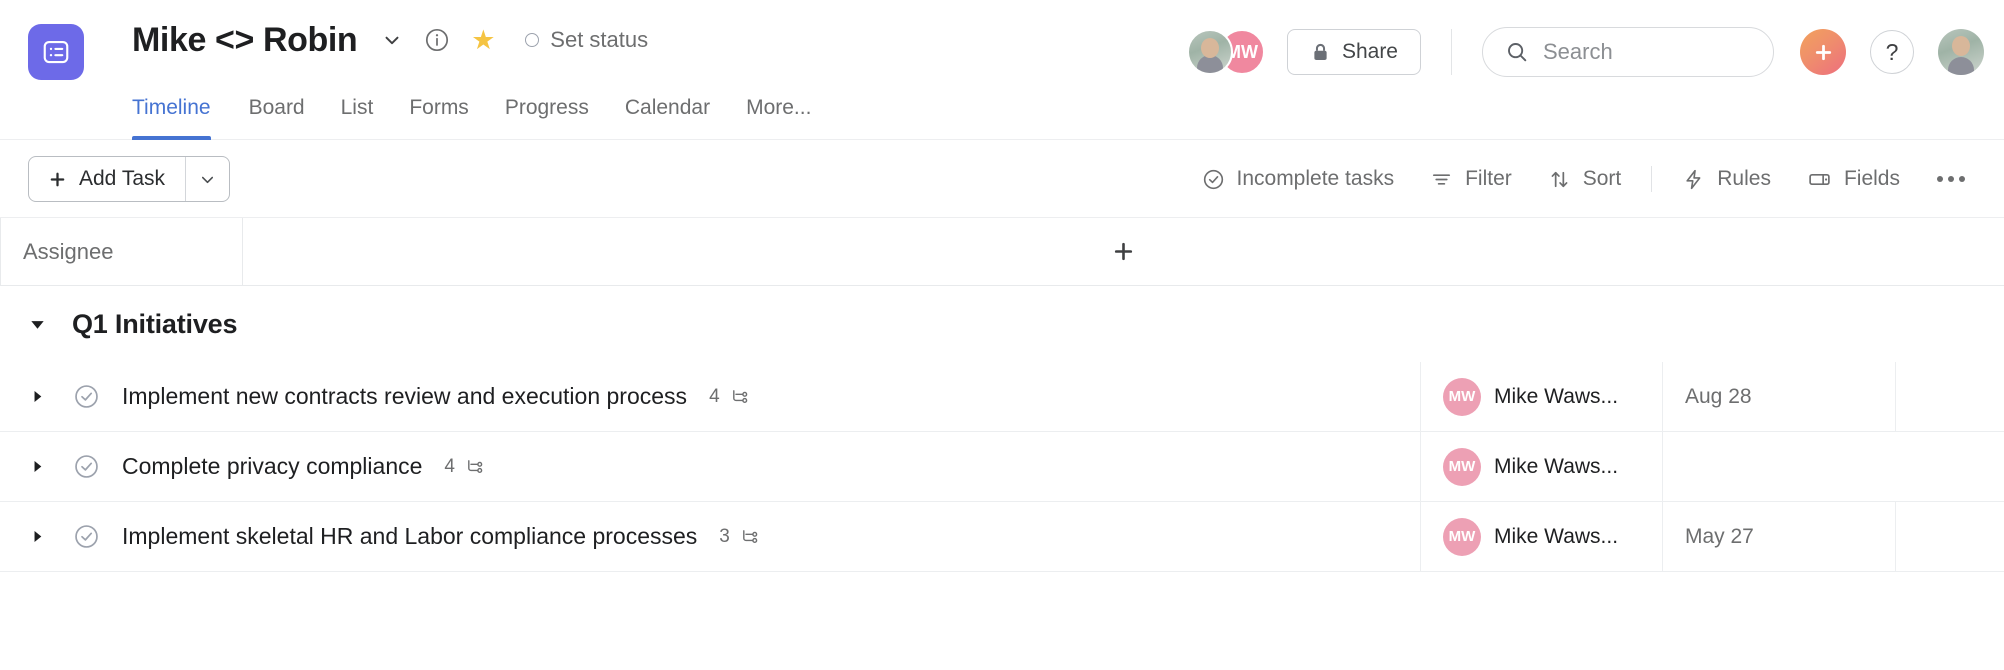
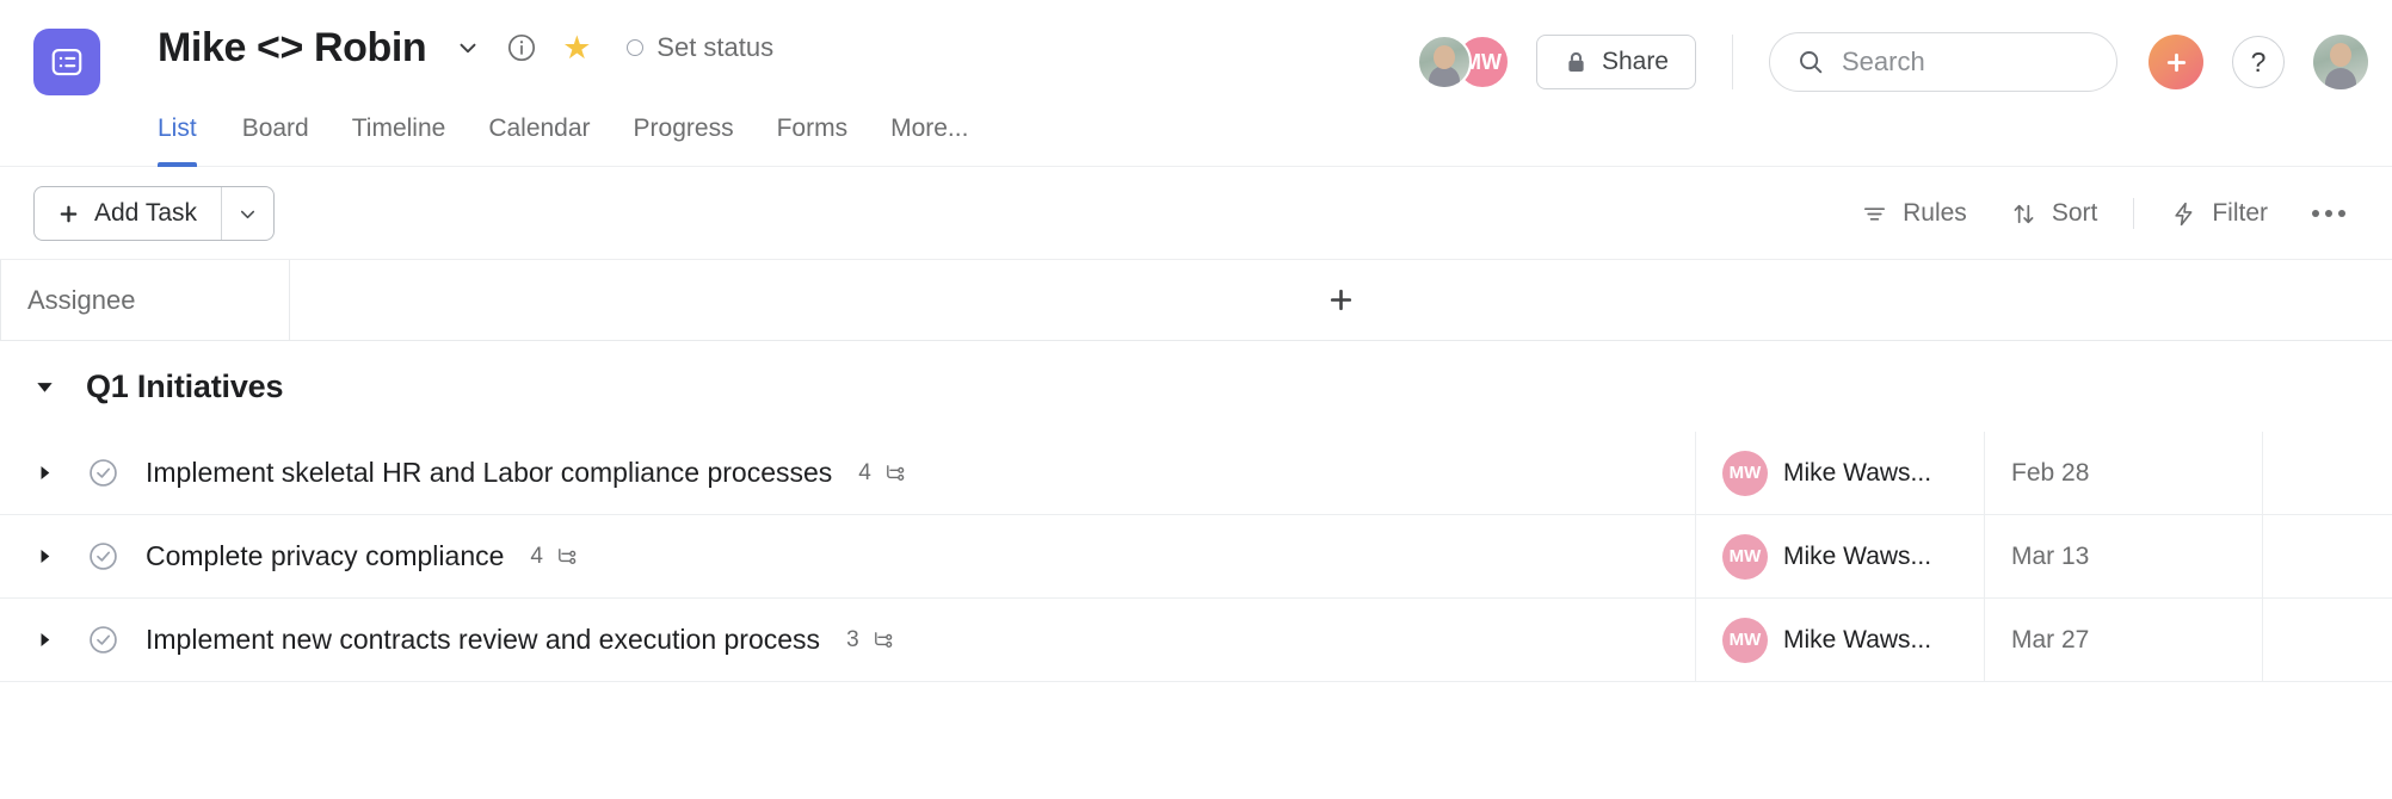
  Mike <> Robin
  ★
  Set status
- Timeline
+ List
  Board
- List
+ Timeline
- Forms
+ Calendar
  Progress
- Calendar
+ Forms
  More...
  MW
  Share
  Search
  ?
  Add Task
- Incomplete tasks
- Filter
+ Rules
  Sort
- Rules
+ Filter
- Fields
  Assignee
  Q1 Initiatives
- Implement new contracts review and execution process
+ Implement skeletal HR and Labor compliance processes
  4
  MW
  Mike Waws...
- Aug 28
+ Feb 28
  Complete privacy compliance
  4
  MW
  Mike Waws...
+ Mar 13
- Implement skeletal HR and Labor compliance processes
+ Implement new contracts review and execution process
  3
  MW
  Mike Waws...
- May 27
+ Mar 27
